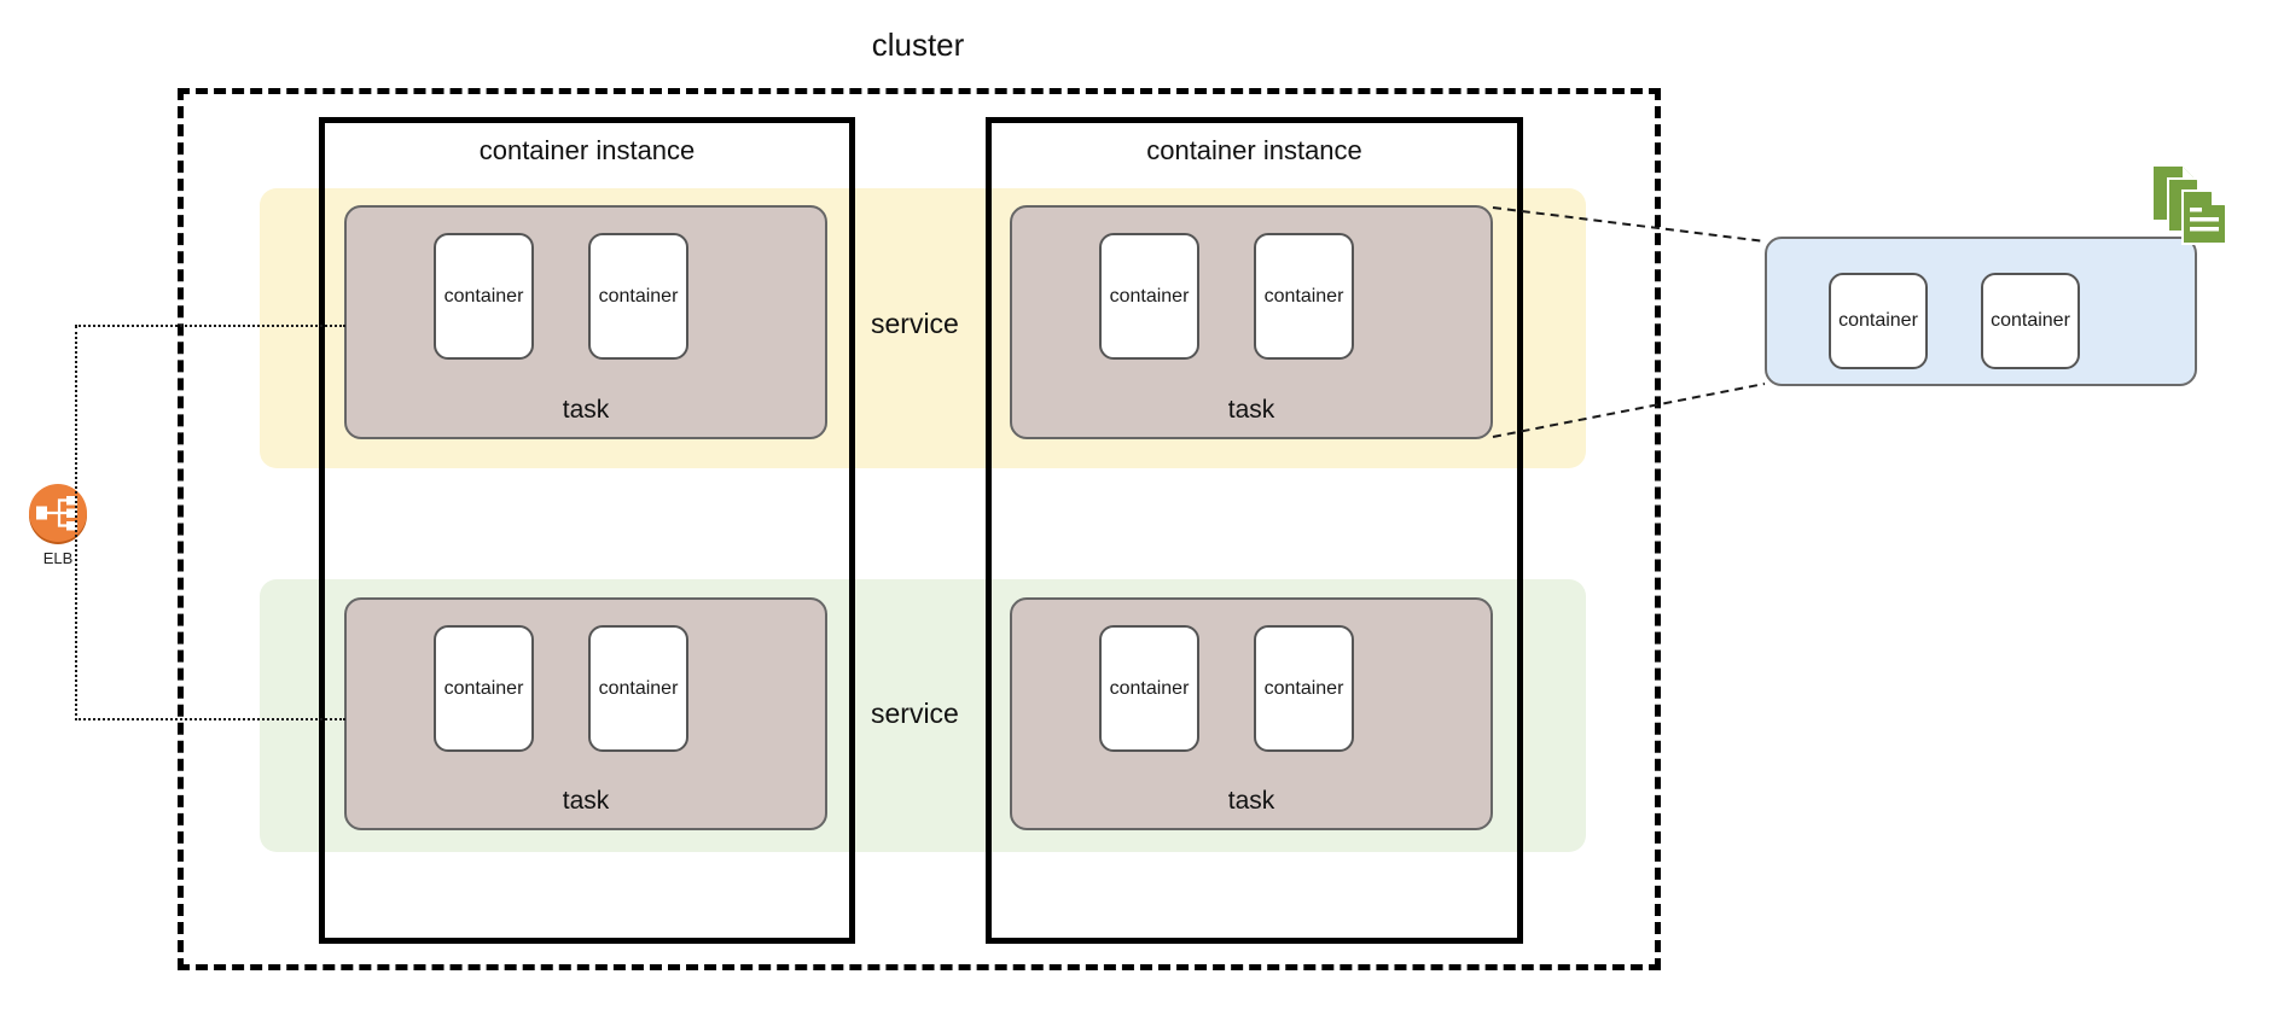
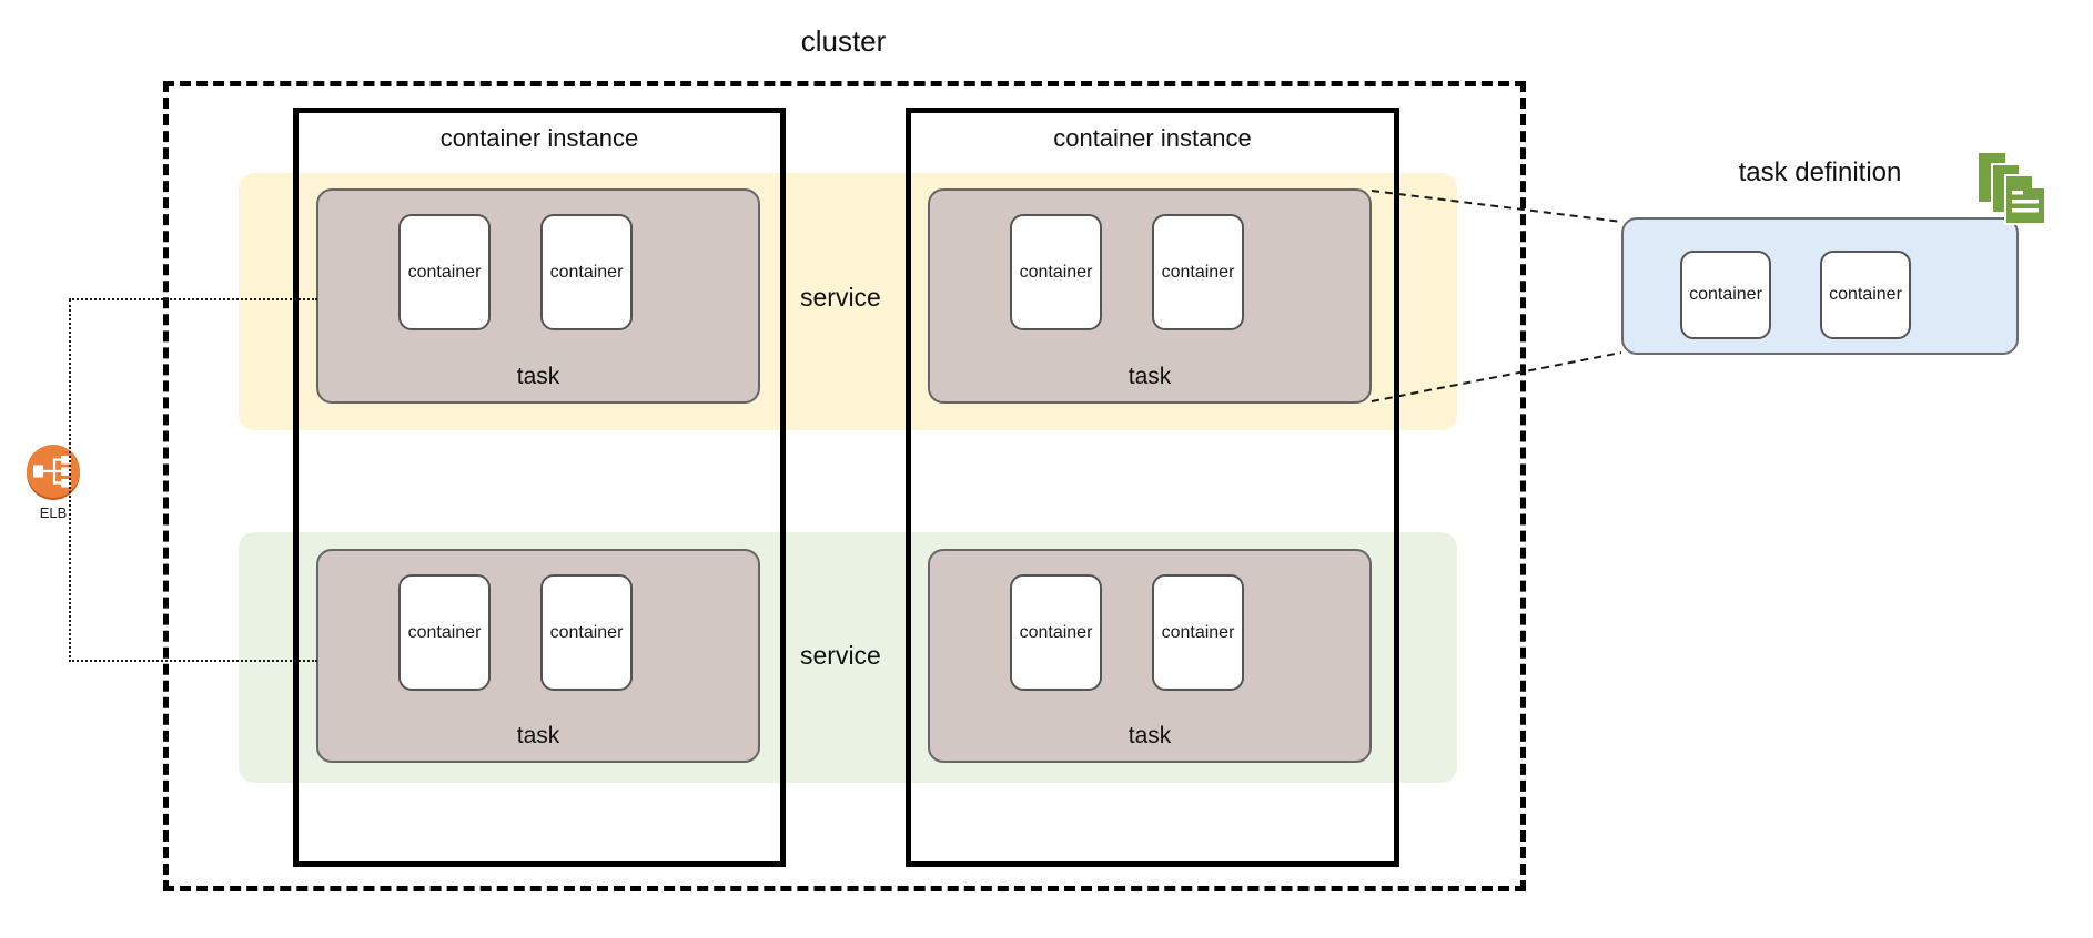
  cluster
  container instance
  container instance
  container
  container
  task
  container
  container
  task
  container
  container
  task
  container
  container
  task
  service
  service
+ task definition
  container
  container
  ELB
